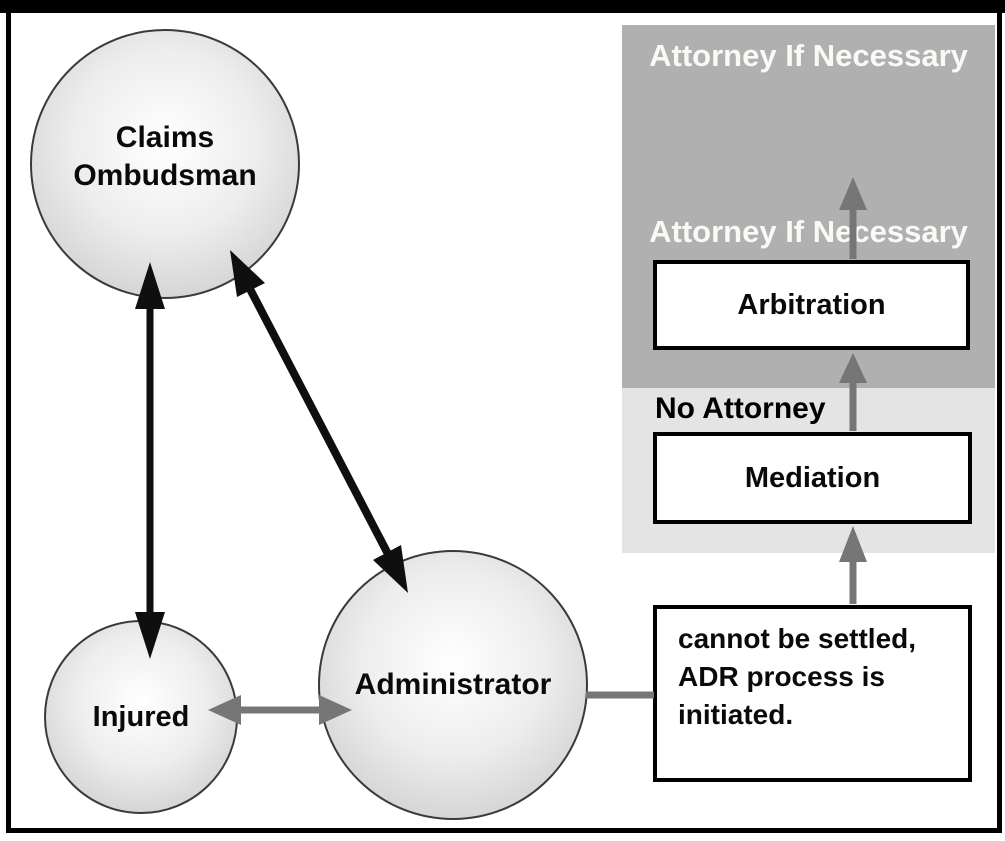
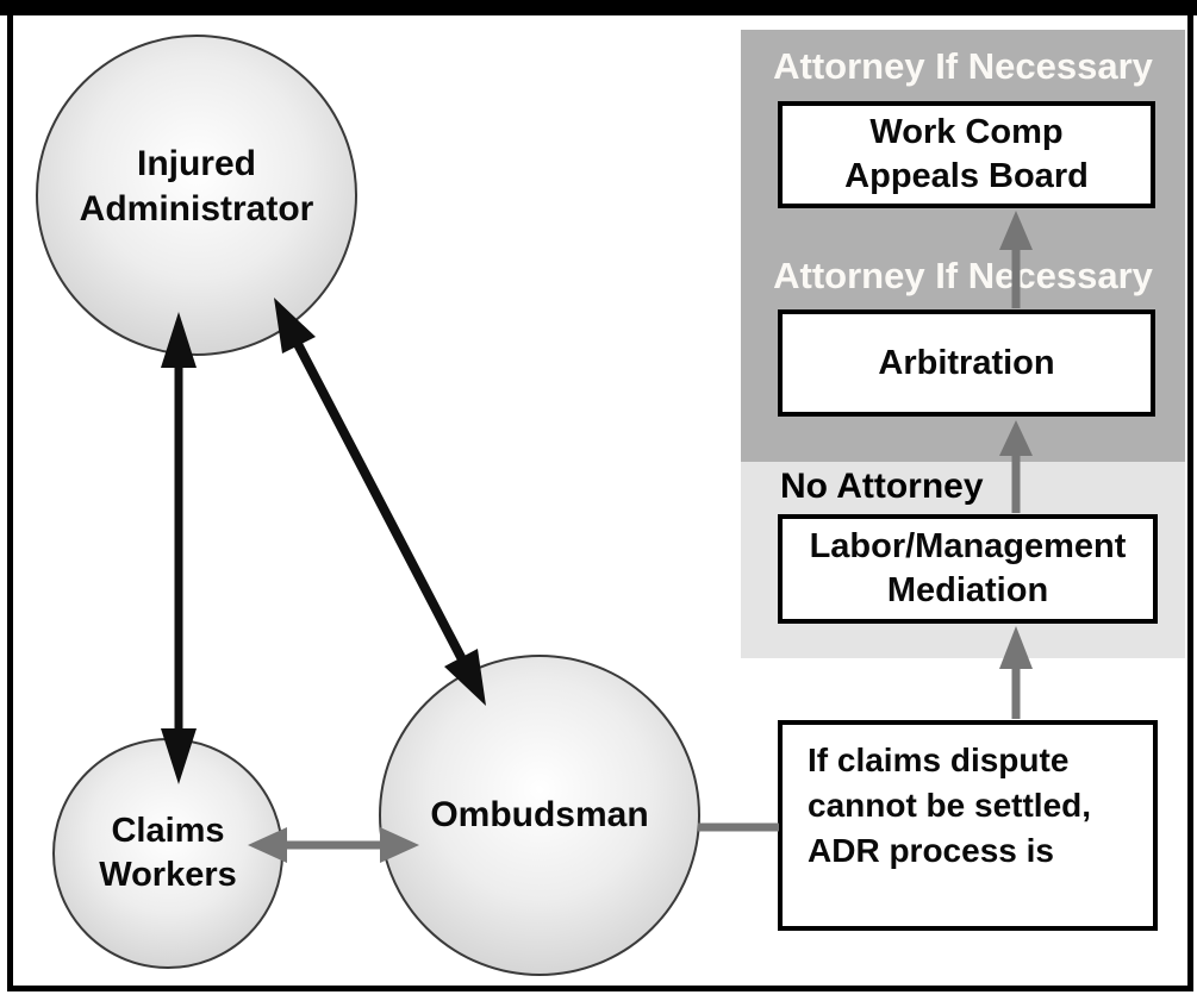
  Attorney If Necessary
  Attorney If Necessary
  No Attorney
+ Work Comp
+ Appeals Board
  Arbitration
+ Labor/Management
  Mediation
+ If claims dispute
  cannot be settled,
  ADR process is
- initiated.
- Claims
+ Injured
- Ombudsman
+ Administrator
- Injured
+ Claims
+ Workers
- Administrator
+ Ombudsman
